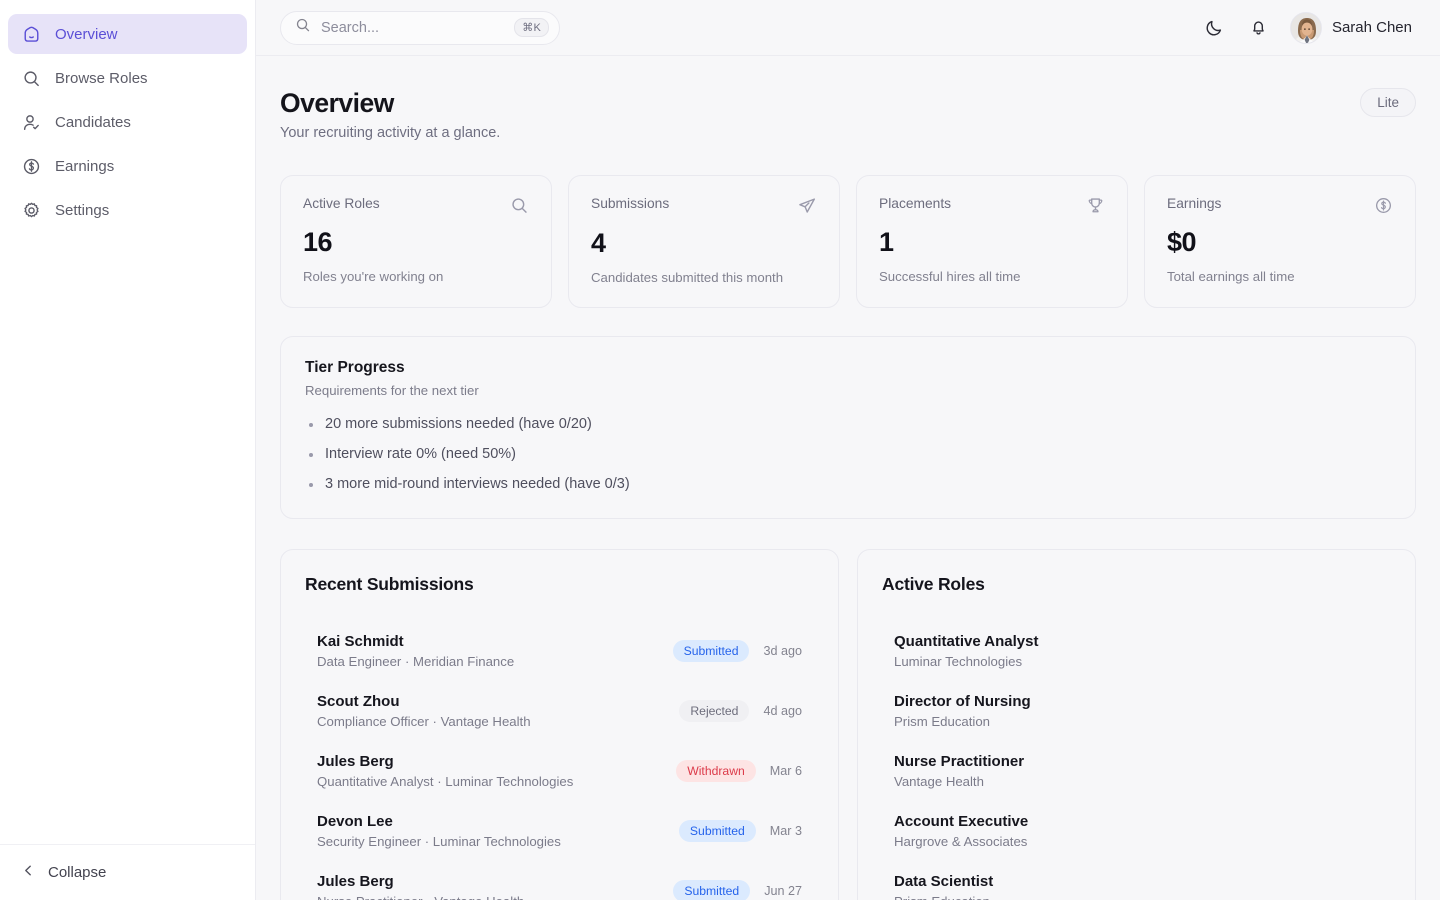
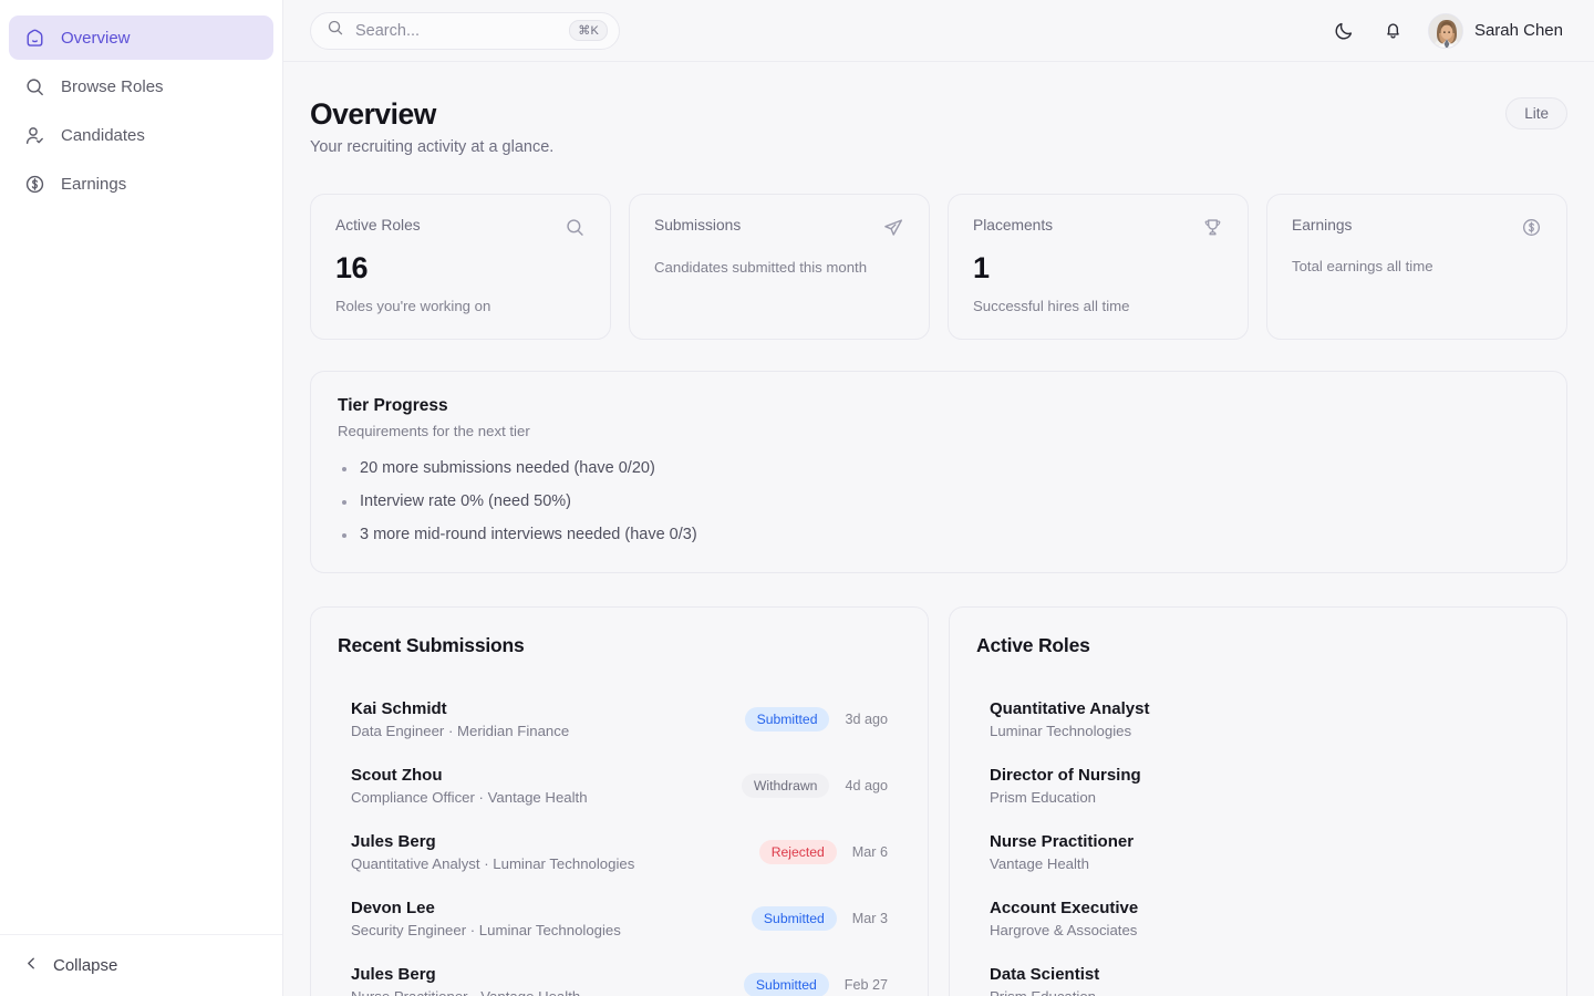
  Overview
  Browse Roles
  Candidates
  Earnings
- Settings
  Collapse
  Search...
  ⌘K
  Sarah Chen
  Overview
  Your recruiting activity at a glance.
  Lite
  Active Roles
  16
  Roles you're working on
  Submissions
- 4
  Candidates submitted this month
  Placements
  1
  Successful hires all time
  Earnings
- $0
  Total earnings all time
  Tier Progress
  Requirements for the next tier
  20 more submissions needed (have 0/20)
  Interview rate 0% (need 50%)
  3 more mid-round interviews needed (have 0/3)
  Recent Submissions
  Kai Schmidt
  Data Engineer · Meridian Finance
  Submitted
  3d ago
  Scout Zhou
  Compliance Officer · Vantage Health
- Rejected
+ Withdrawn
  4d ago
  Jules Berg
  Quantitative Analyst · Luminar Technologies
- Withdrawn
+ Rejected
  Mar 6
  Devon Lee
  Security Engineer · Luminar Technologies
  Submitted
  Mar 3
  Jules Berg
  Submitted
- Jun 27
+ Feb 27
  Active Roles
  Quantitative Analyst
  Luminar Technologies
  Director of Nursing
  Prism Education
  Nurse Practitioner
  Vantage Health
  Account Executive
  Hargrove & Associates
  Data Scientist
